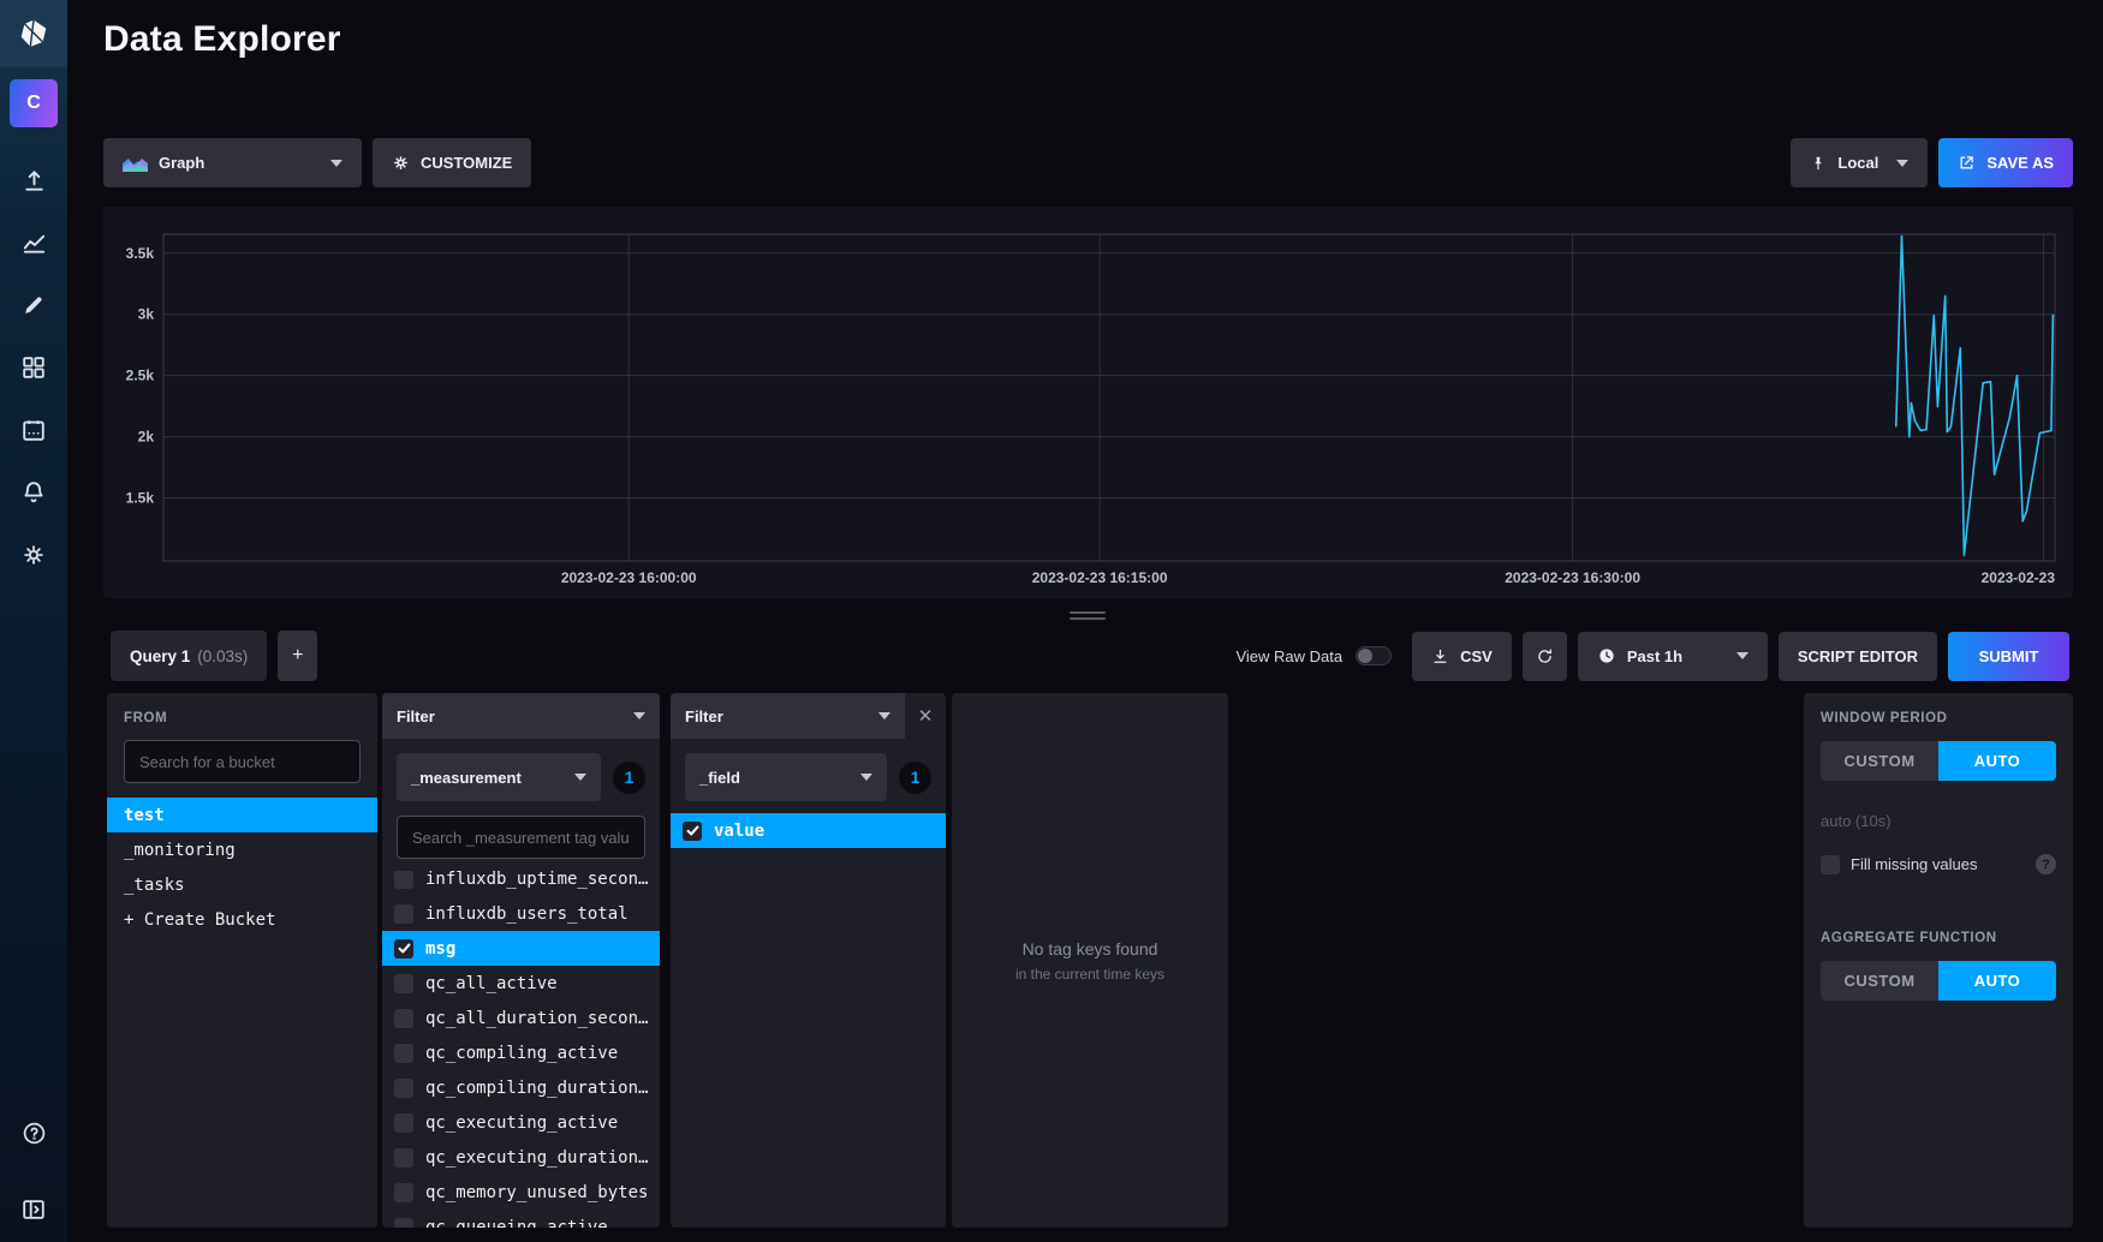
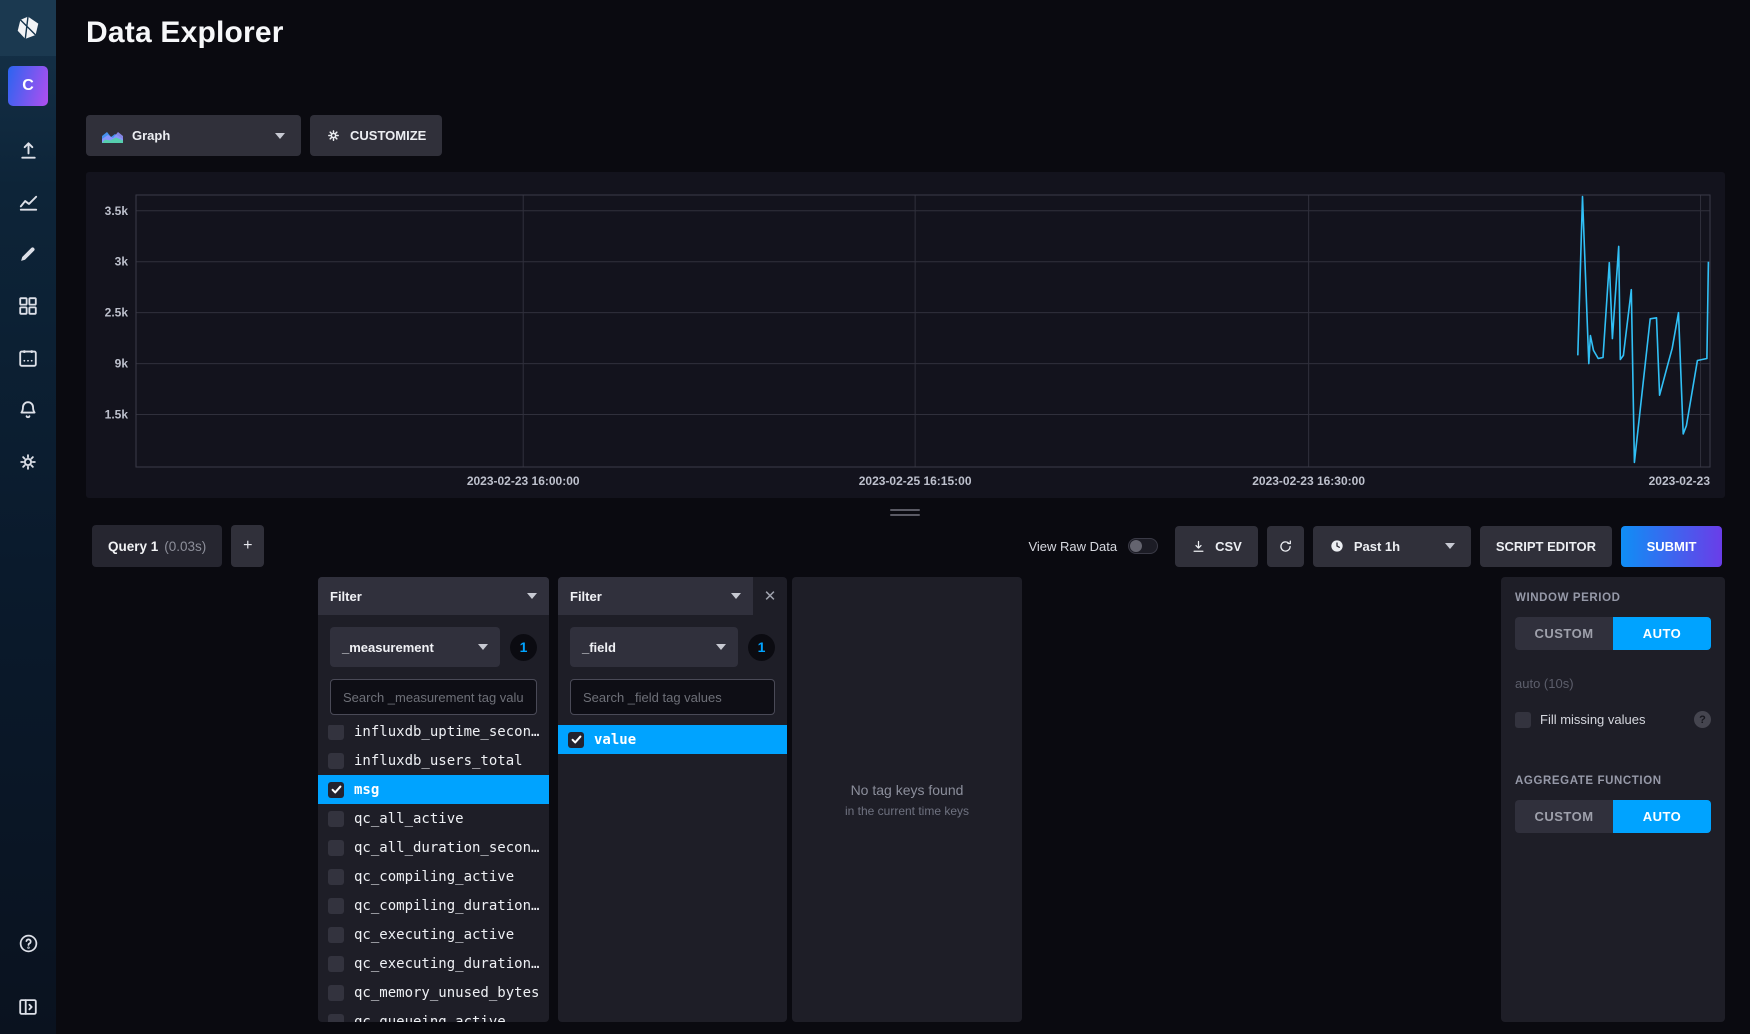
  C
  Data Explorer
  Graph
  CUSTOMIZE
- Local
- SAVE AS
  3.5k
  3k
  2.5k
- 2k
+ 9k
  1.5k
  2023-02-23 16:00:00
- 2023-02-23 16:15:00
+ 2023-02-25 16:15:00
  2023-02-23 16:30:00
  2023-02-23
  Query 1
  (0.03s)
  +
  View Raw Data
  CSV
  Past 1h
  SCRIPT EDITOR
  SUBMIT
- FROM
- Search for a bucket
- test
- _monitoring
- _tasks
- + Create Bucket
  Filter
  _measurement
  1
  Search _measurement tag valu
  influxdb_uptime_second
  influxdb_users_total
  msg
  qc_all_active
  qc_all_duration_second
  qc_compiling_active
  qc_compiling_duration_
  qc_executing_active
  qc_executing_duration_
  qc_memory_unused_bytes
  qc_queueing_active
  Filter
  _field
  1
+ Search _field tag values
  value
  No tag keys found
  in the current time keys
  WINDOW PERIOD
  CUSTOM
  AUTO
  auto (10s)
  Fill missing values
  AGGREGATE FUNCTION
  CUSTOM
  AUTO
